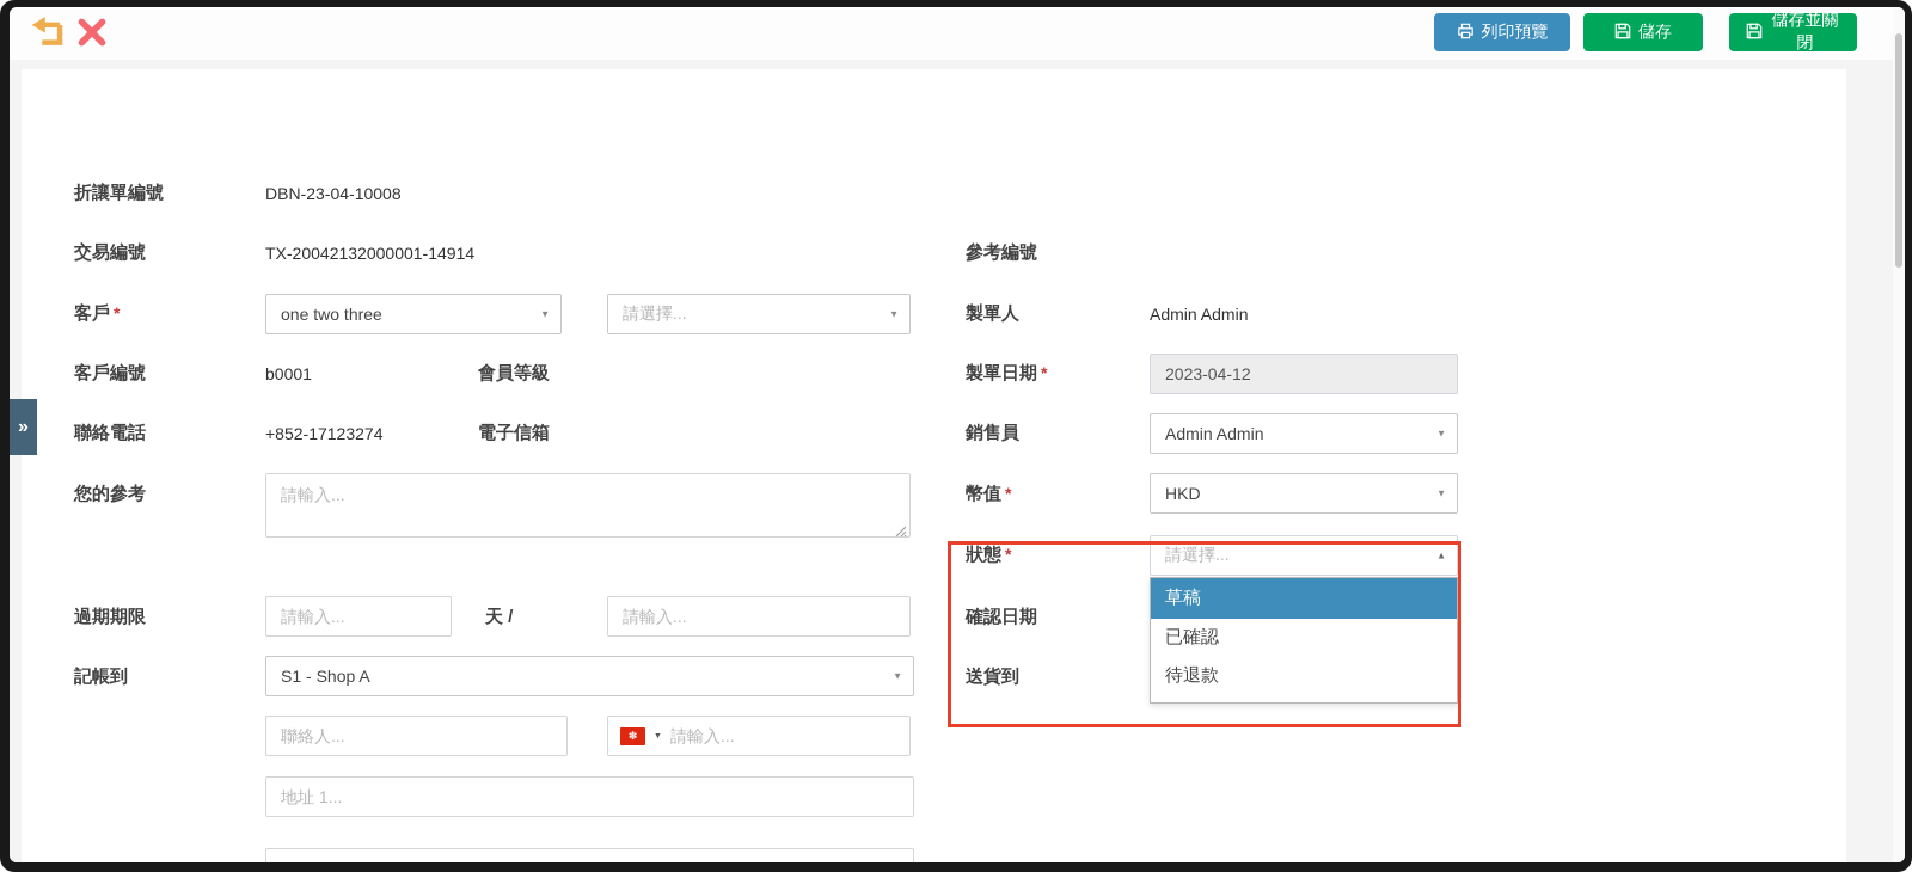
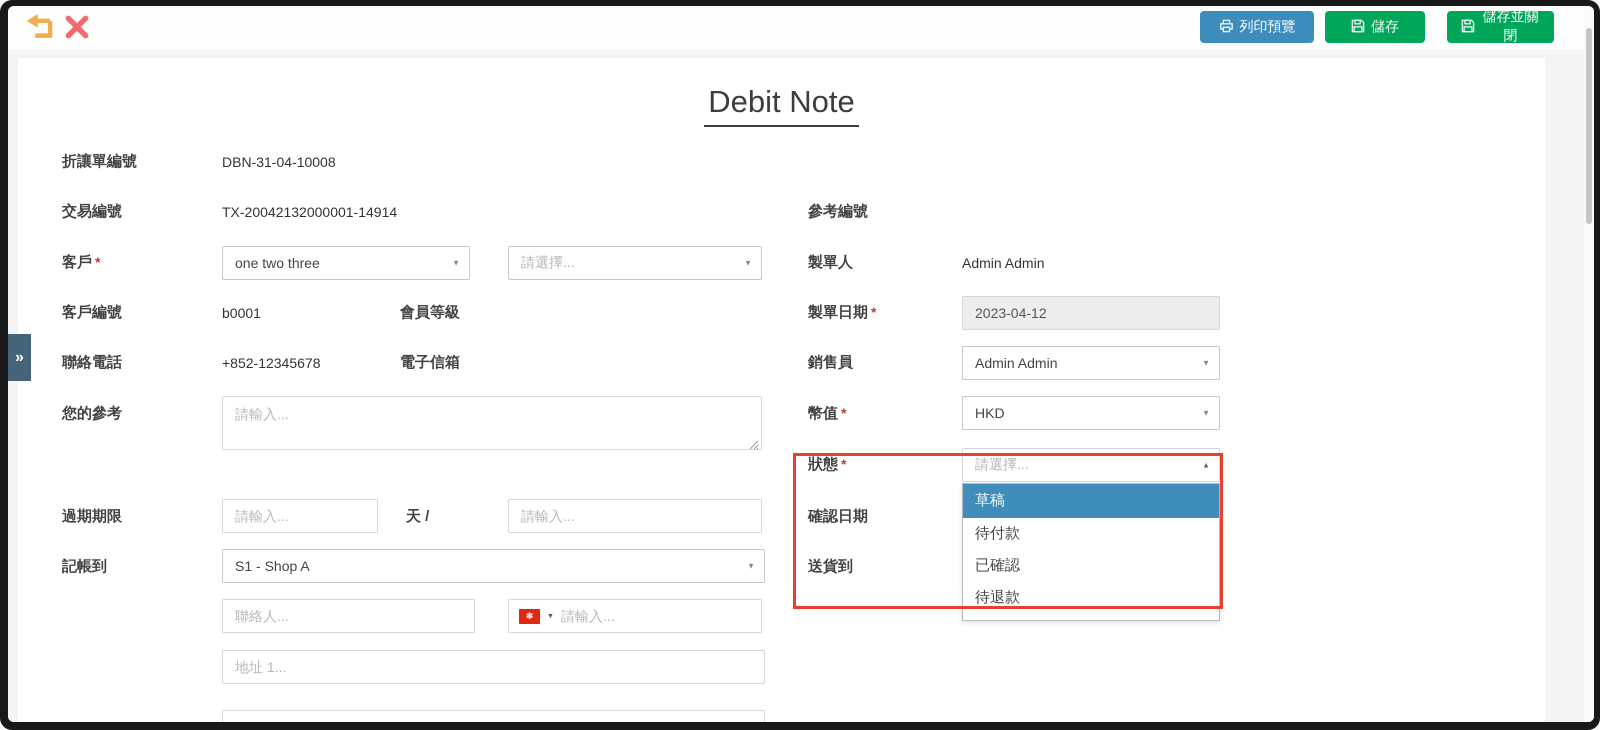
  列印預覽
  儲存
  儲存並關閉
+ Debit Note
  折讓單編號
- DBN-23-04-10008
+ DBN-31-04-10008
  交易編號
  TX-20042132000001-14914
  客戶 *
  one two three
  ▼
  請選擇...
  ▼
  客戶編號
  b0001
  會員等級
  聯絡電話
- +852-17123274
+ +852-12345678
  電子信箱
  您的參考
  請輸入...
  過期期限
  請輸入...
  天 /
  請輸入...
  記帳到
  S1 - Shop A
  ▼
  聯絡人...
  ✽
  請輸入...
  地址 1...
  參考編號
  製單人
  Admin Admin
  製單日期 *
  2023-04-12
  銷售員
  Admin Admin
  ▼
  幣值 *
  HKD
  ▼
  狀態 *
  請選擇...
  ▲
  草稿
+ 待付款
  已確認
  待退款
  確認日期
  送貨到
  »
